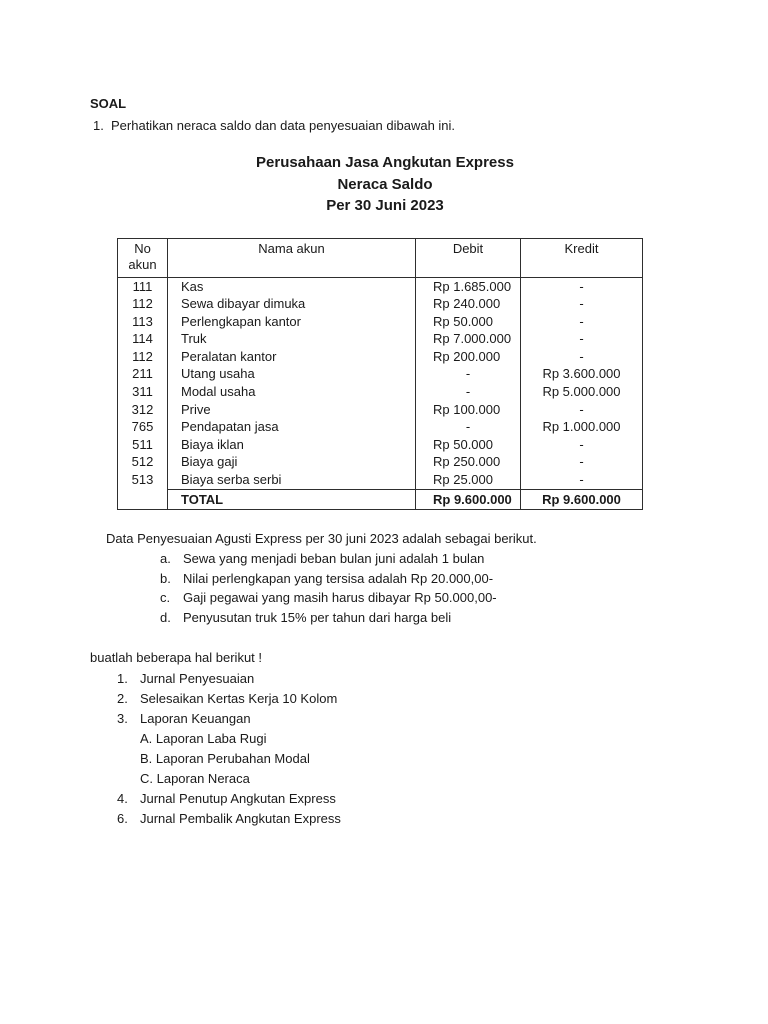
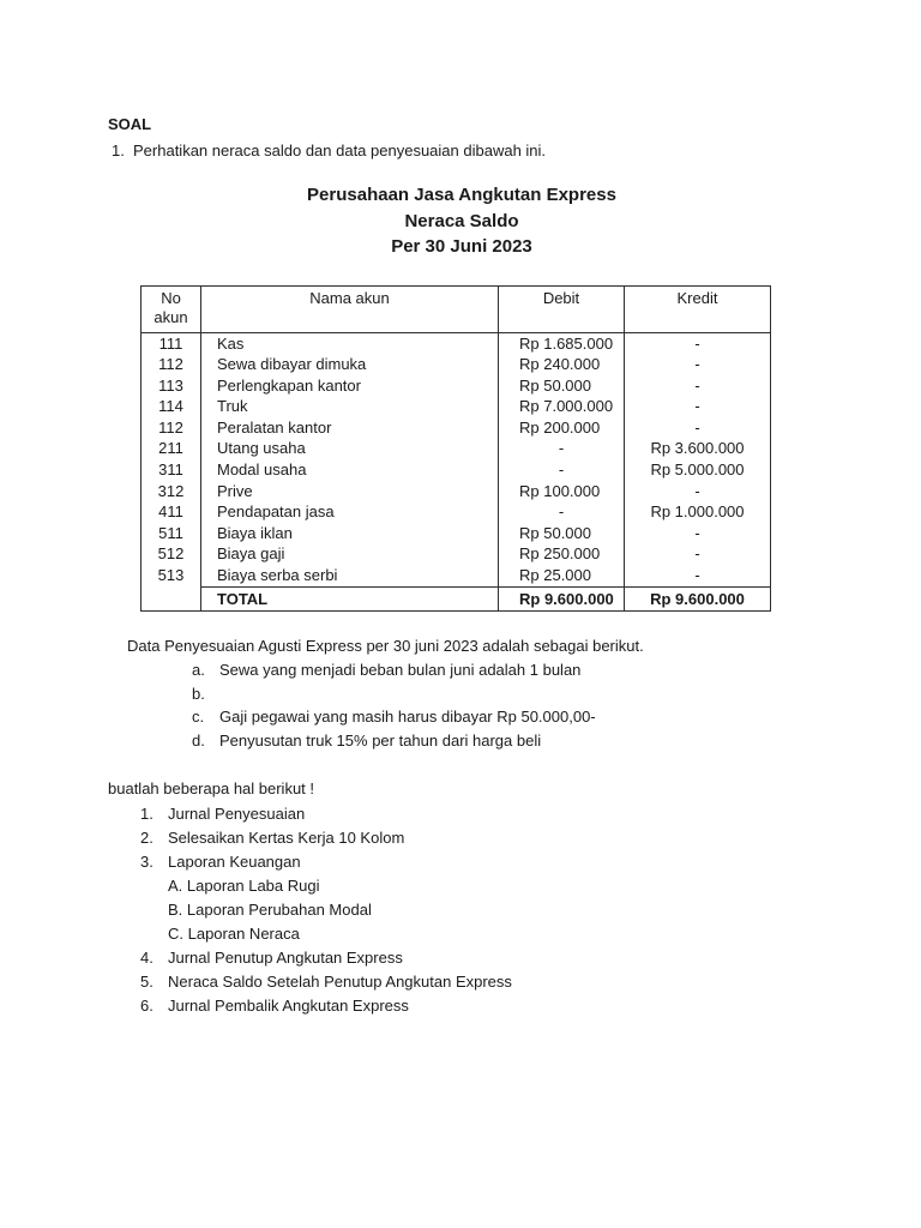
  SOAL
  1.
  Perhatikan neraca saldo dan data penyesuaian dibawah ini.
  Perusahaan Jasa Angkutan Express
  Neraca Saldo
  Per 30 Juni 2023
  No akun	Nama akun	Debit	Kredit
  111	Kas	Rp 1.685.000	-
  112	Sewa dibayar dimuka	Rp 240.000	-
  113	Perlengkapan kantor	Rp 50.000	-
  114	Truk	Rp 7.000.000	-
  112	Peralatan kantor	Rp 200.000	-
  211	Utang usaha	-	Rp 3.600.000
  311	Modal usaha	-	Rp 5.000.000
  312	Prive	Rp 100.000	-
- 765	Pendapatan jasa	-	Rp 1.000.000
+ 411	Pendapatan jasa	-	Rp 1.000.000
  511	Biaya iklan	Rp 50.000	-
  512	Biaya gaji	Rp 250.000	-
  513	Biaya serba serbi	Rp 25.000	-
  	TOTAL	Rp 9.600.000	Rp 9.600.000
  Data Penyesuaian Agusti Express per 30 juni 2023 adalah sebagai berikut.
  a.
  Sewa yang menjadi beban bulan juni adalah 1 bulan
  b.
- Nilai perlengkapan yang tersisa adalah Rp 20.000,00-
  c.
  Gaji pegawai yang masih harus dibayar Rp 50.000,00-
  d.
  Penyusutan truk 15% per tahun dari harga beli
  buatlah beberapa hal berikut !
  1.
  Jurnal Penyesuaian
  2.
  Selesaikan Kertas Kerja 10 Kolom
  3.
  Laporan Keuangan
  A. Laporan Laba Rugi
  B. Laporan Perubahan Modal
  C. Laporan Neraca
  4.
  Jurnal Penutup Angkutan Express
+ 5.
+ Neraca Saldo Setelah Penutup Angkutan Express
  6.
  Jurnal Pembalik Angkutan Express
